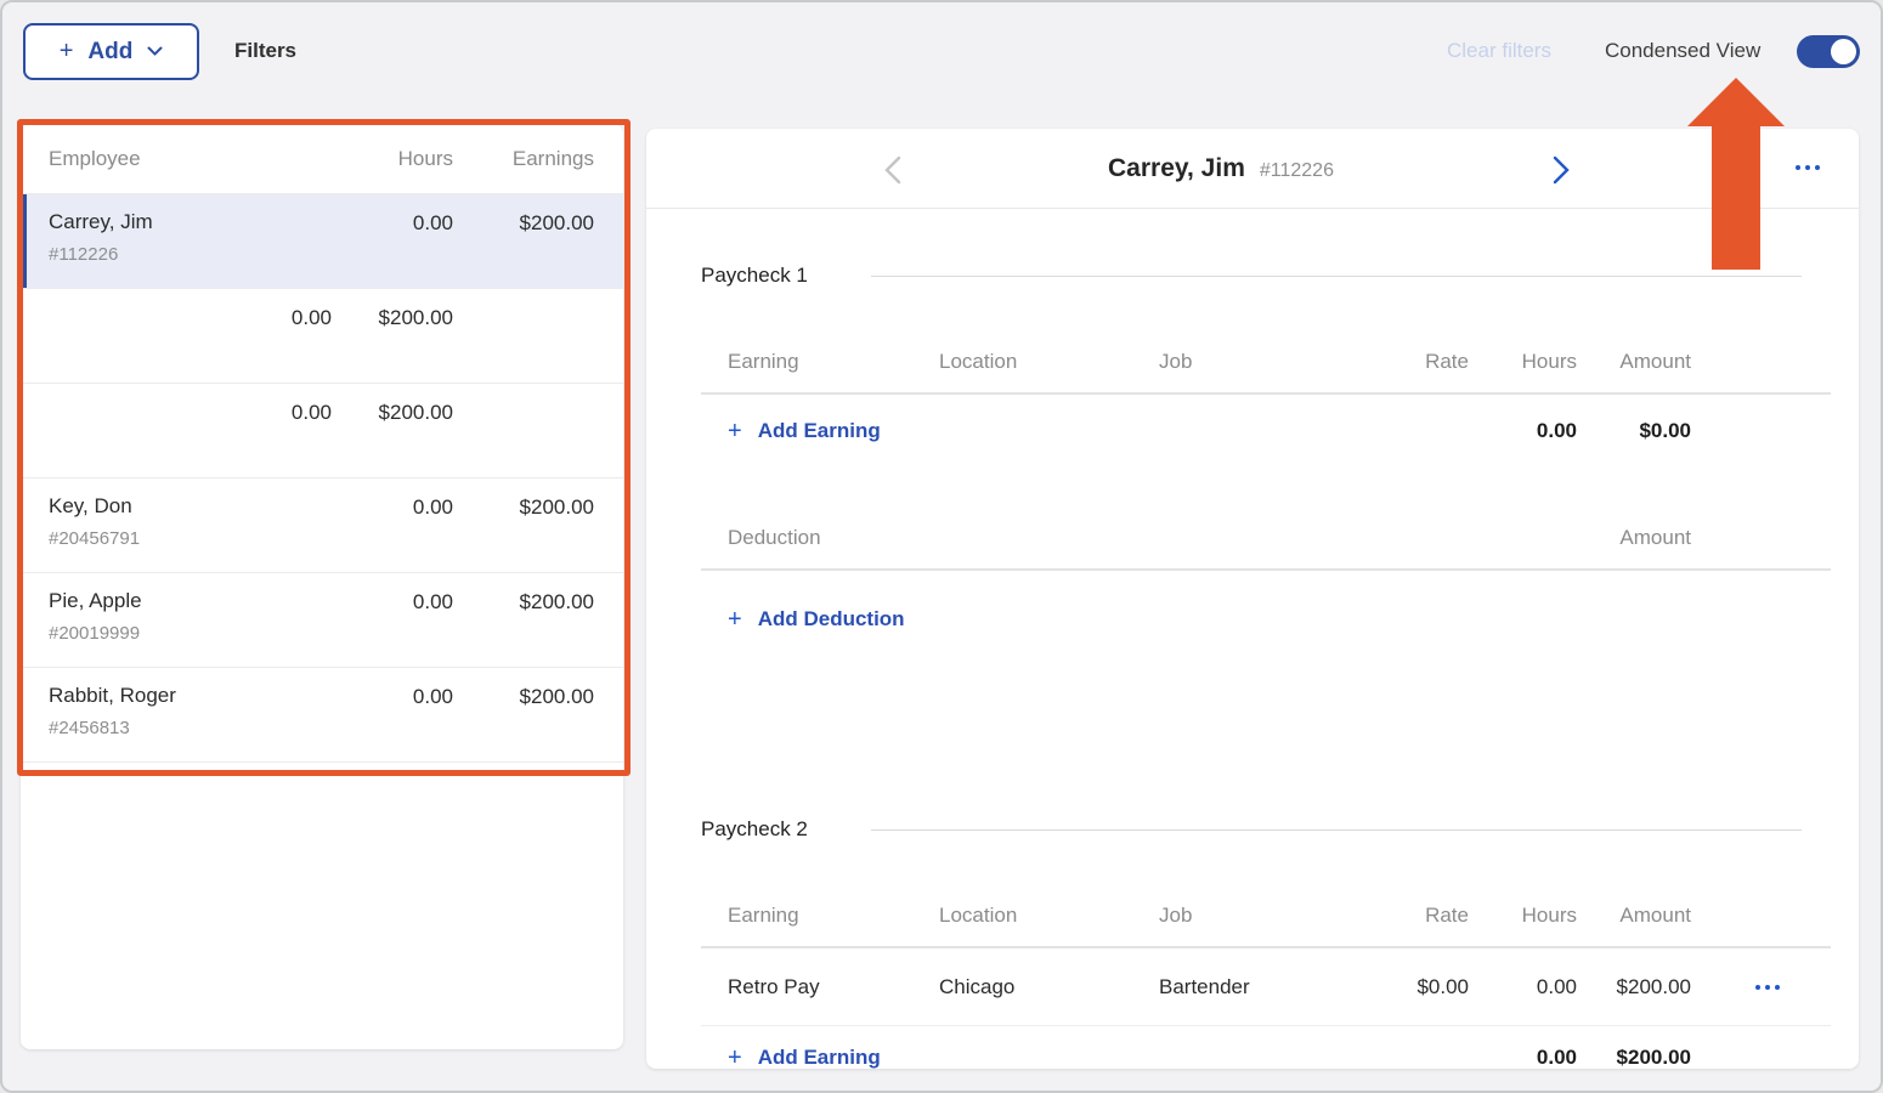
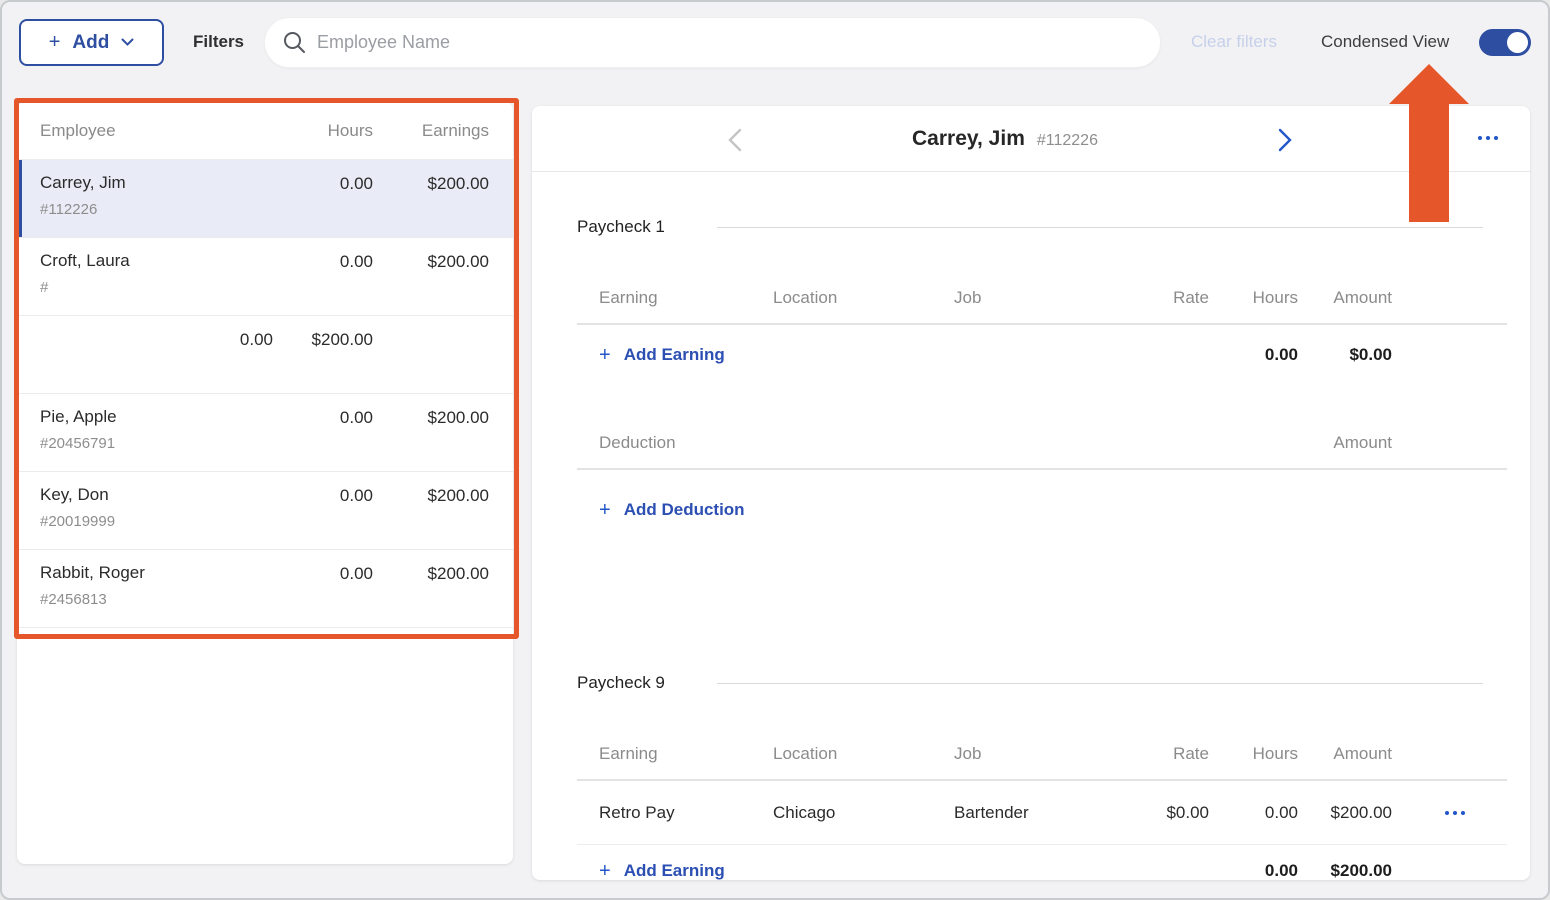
  +
  Add
  Filters
+ Employee Name
  Clear filters
  Condensed View
  Employee
  Hours
  Earnings
  Carrey, Jim
  #112226
  0.00
  $200.00
+ Croft, Laura
+ #
  0.00
  $200.00
  0.00
  $200.00
- Key, Don
+ Pie, Apple
  #20456791
  0.00
  $200.00
- Pie, Apple
+ Key, Don
  #20019999
  0.00
  $200.00
  Rabbit, Roger
  #2456813
  0.00
  $200.00
  Carrey, Jim
  #112226
  Paycheck 1
  Earning
  Location
  Job
  Rate
  Hours
  Amount
  +
  Add Earning
  0.00
  $0.00
  Deduction
  Amount
  +
  Add Deduction
- Paycheck 2
+ Paycheck 9
  Earning
  Location
  Job
  Rate
  Hours
  Amount
  Retro Pay
  Chicago
  Bartender
  $0.00
  0.00
  $200.00
  +
  Add Earning
  0.00
  $200.00
